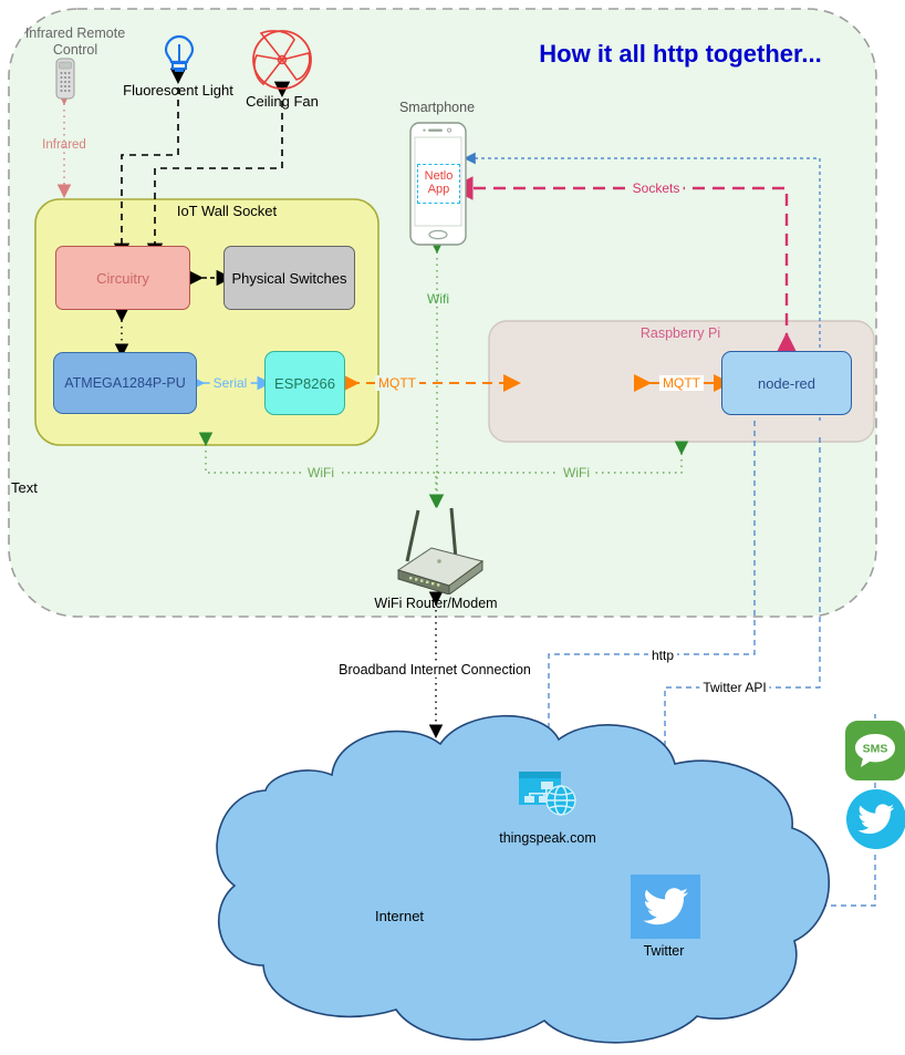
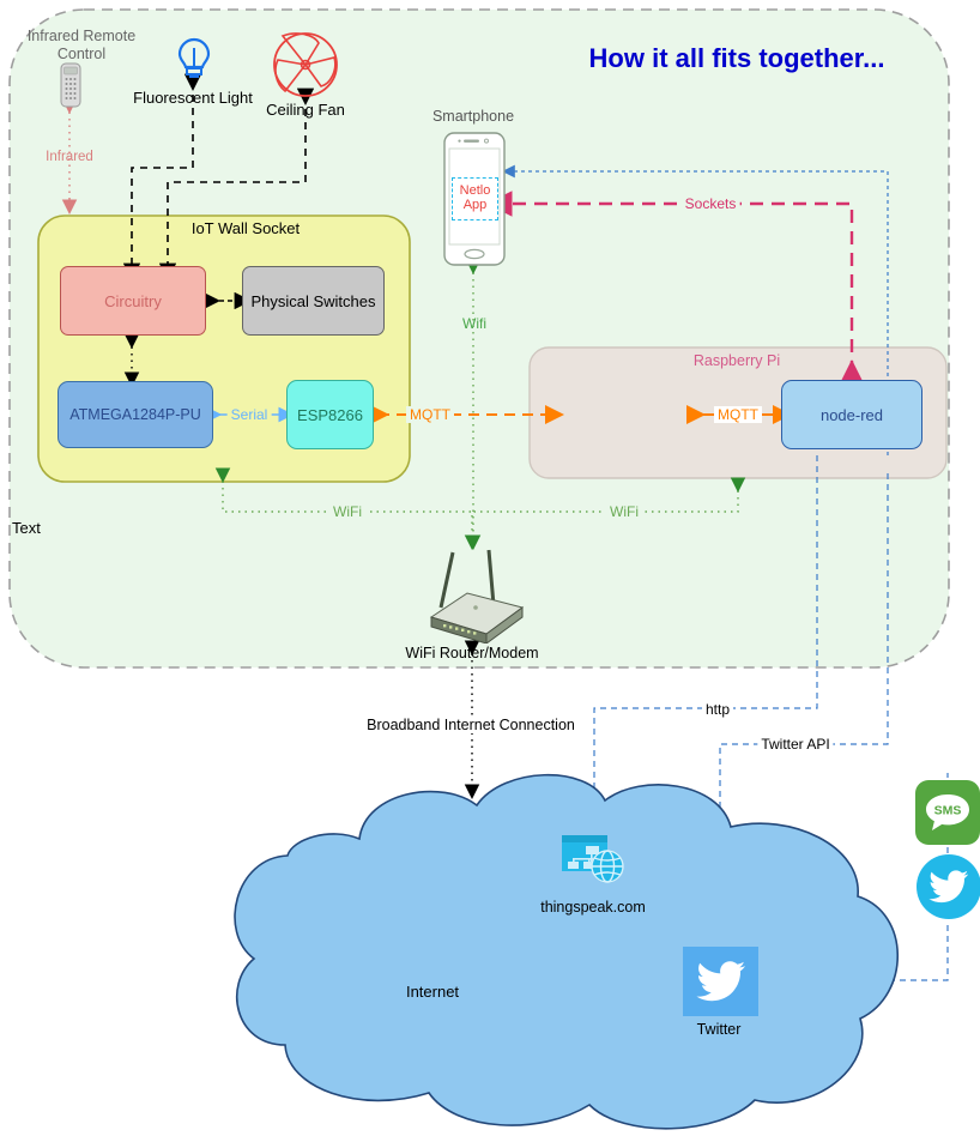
- How it all http together...
+ How it all fits together...
  Infrared Remote
  Control
  Infrared
  Fluorescent Light
  Ceiling Fan
  Smartphone
  Netlo
  App
  Wifi
  Sockets
  IoT Wall Socket
  Circuitry
  Physical Switches
  ATMEGA1284P-PU
  ESP8266
  Serial
  MQTT
  WiFi
  Text
  Raspberry Pi
  node-red
  MQTT
  WiFi
  WiFi Router/Modem
  Broadband Internet Connection
  http
  Twitter API
  Internet
  thingspeak.com
  Twitter
  SMS
